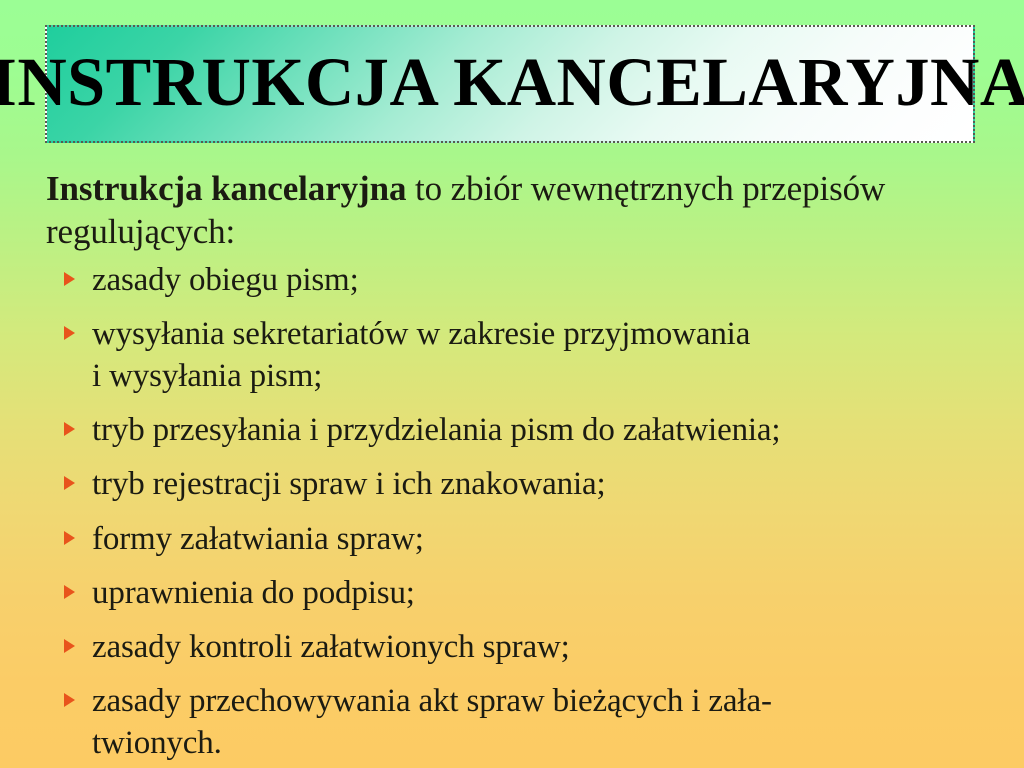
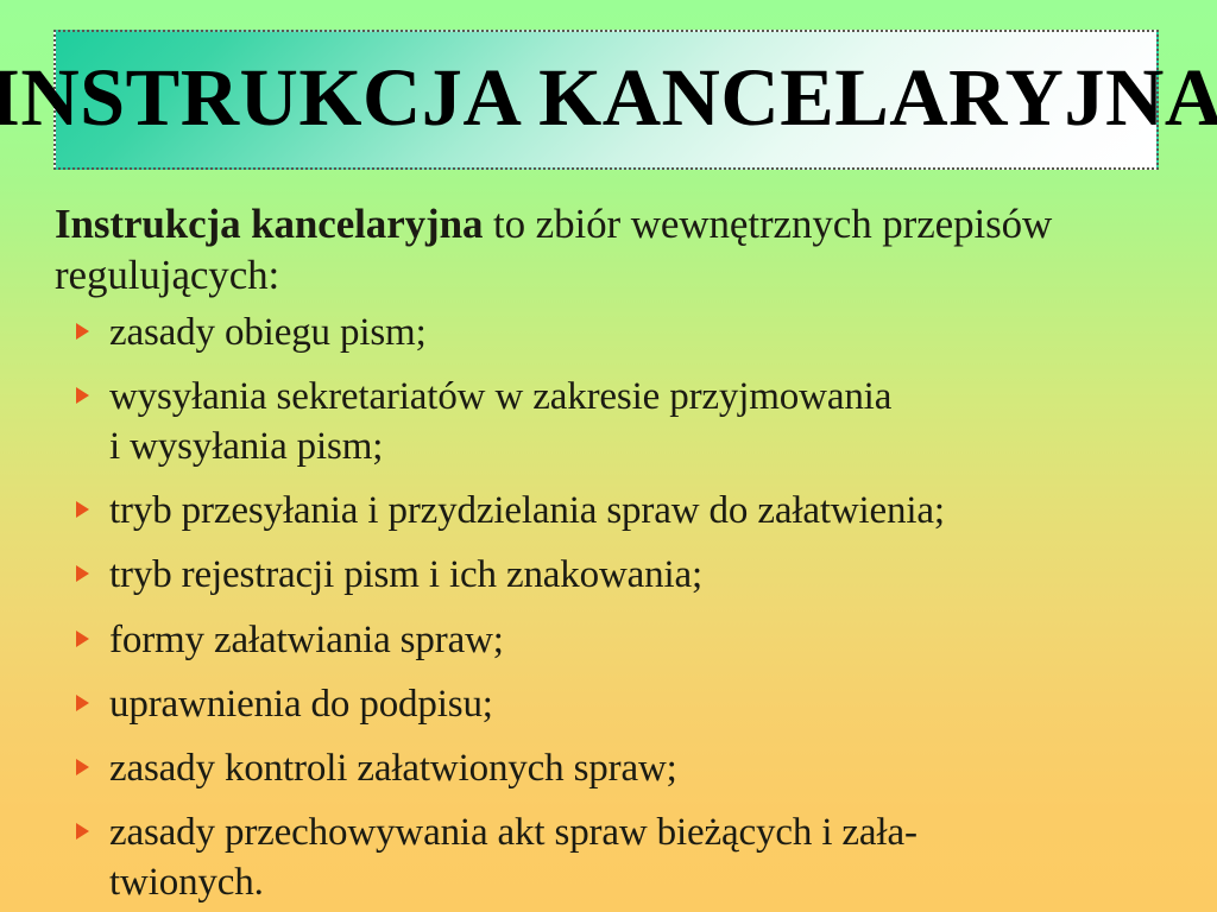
  INSTRUKCJA KANCELARYJNA
  Instrukcja kancelaryjna to zbiór wewnętrznych przepisów regulujących:
  zasady obiegu pism;
  wysyłania sekretariatów w zakresie przyjmowania
  i wysyłania pism;
- tryb przesyłania i przydzielania pism do załatwienia;
+ tryb przesyłania i przydzielania spraw do załatwienia;
- tryb rejestracji spraw i ich znakowania;
+ tryb rejestracji pism i ich znakowania;
  formy załatwiania spraw;
  uprawnienia do podpisu;
  zasady kontroli załatwionych spraw;
  zasady przechowywania akt spraw bieżących i zała-
  twionych.
